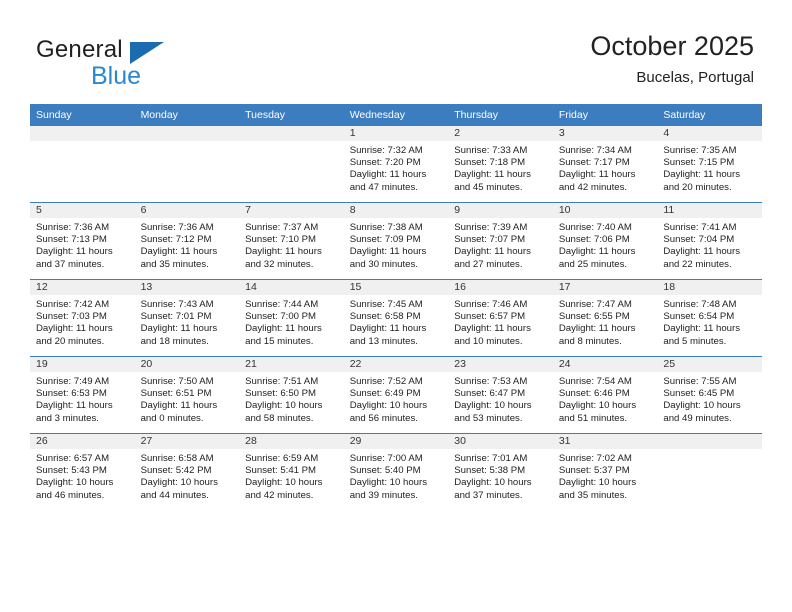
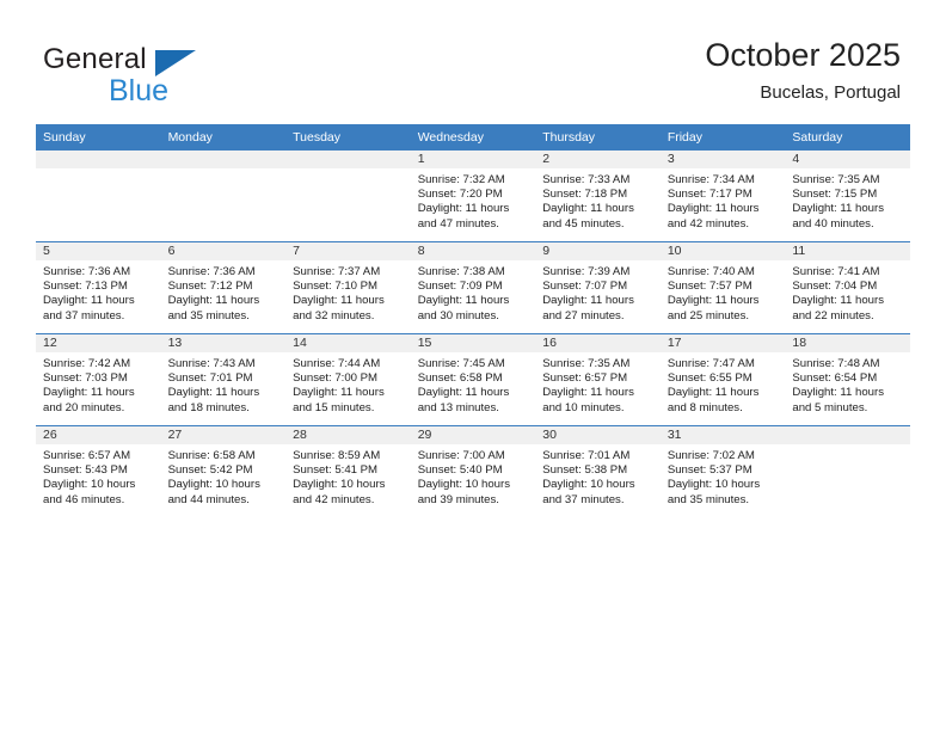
  General
  Blue
  October 2025
  Bucelas, Portugal
  Sunday	Monday	Tuesday	Wednesday	Thursday	Friday	Saturday
- 			1Sunrise: 7:32 AMSunset: 7:20 PMDaylight: 11 hoursand 47 minutes.	2Sunrise: 7:33 AMSunset: 7:18 PMDaylight: 11 hoursand 45 minutes.	3Sunrise: 7:34 AMSunset: 7:17 PMDaylight: 11 hoursand 42 minutes.	4Sunrise: 7:35 AMSunset: 7:15 PMDaylight: 11 hoursand 20 minutes.
+ 			1Sunrise: 7:32 AMSunset: 7:20 PMDaylight: 11 hoursand 47 minutes.	2Sunrise: 7:33 AMSunset: 7:18 PMDaylight: 11 hoursand 45 minutes.	3Sunrise: 7:34 AMSunset: 7:17 PMDaylight: 11 hoursand 42 minutes.	4Sunrise: 7:35 AMSunset: 7:15 PMDaylight: 11 hoursand 40 minutes.
- 5Sunrise: 7:36 AMSunset: 7:13 PMDaylight: 11 hoursand 37 minutes.	6Sunrise: 7:36 AMSunset: 7:12 PMDaylight: 11 hoursand 35 minutes.	7Sunrise: 7:37 AMSunset: 7:10 PMDaylight: 11 hoursand 32 minutes.	8Sunrise: 7:38 AMSunset: 7:09 PMDaylight: 11 hoursand 30 minutes.	9Sunrise: 7:39 AMSunset: 7:07 PMDaylight: 11 hoursand 27 minutes.	10Sunrise: 7:40 AMSunset: 7:06 PMDaylight: 11 hoursand 25 minutes.	11Sunrise: 7:41 AMSunset: 7:04 PMDaylight: 11 hoursand 22 minutes.
+ 5Sunrise: 7:36 AMSunset: 7:13 PMDaylight: 11 hoursand 37 minutes.	6Sunrise: 7:36 AMSunset: 7:12 PMDaylight: 11 hoursand 35 minutes.	7Sunrise: 7:37 AMSunset: 7:10 PMDaylight: 11 hoursand 32 minutes.	8Sunrise: 7:38 AMSunset: 7:09 PMDaylight: 11 hoursand 30 minutes.	9Sunrise: 7:39 AMSunset: 7:07 PMDaylight: 11 hoursand 27 minutes.	10Sunrise: 7:40 AMSunset: 7:57 PMDaylight: 11 hoursand 25 minutes.	11Sunrise: 7:41 AMSunset: 7:04 PMDaylight: 11 hoursand 22 minutes.
- 12Sunrise: 7:42 AMSunset: 7:03 PMDaylight: 11 hoursand 20 minutes.	13Sunrise: 7:43 AMSunset: 7:01 PMDaylight: 11 hoursand 18 minutes.	14Sunrise: 7:44 AMSunset: 7:00 PMDaylight: 11 hoursand 15 minutes.	15Sunrise: 7:45 AMSunset: 6:58 PMDaylight: 11 hoursand 13 minutes.	16Sunrise: 7:46 AMSunset: 6:57 PMDaylight: 11 hoursand 10 minutes.	17Sunrise: 7:47 AMSunset: 6:55 PMDaylight: 11 hoursand 8 minutes.	18Sunrise: 7:48 AMSunset: 6:54 PMDaylight: 11 hoursand 5 minutes.
+ 12Sunrise: 7:42 AMSunset: 7:03 PMDaylight: 11 hoursand 20 minutes.	13Sunrise: 7:43 AMSunset: 7:01 PMDaylight: 11 hoursand 18 minutes.	14Sunrise: 7:44 AMSunset: 7:00 PMDaylight: 11 hoursand 15 minutes.	15Sunrise: 7:45 AMSunset: 6:58 PMDaylight: 11 hoursand 13 minutes.	16Sunrise: 7:35 AMSunset: 6:57 PMDaylight: 11 hoursand 10 minutes.	17Sunrise: 7:47 AMSunset: 6:55 PMDaylight: 11 hoursand 8 minutes.	18Sunrise: 7:48 AMSunset: 6:54 PMDaylight: 11 hoursand 5 minutes.
- 19Sunrise: 7:49 AMSunset: 6:53 PMDaylight: 11 hoursand 3 minutes.	20Sunrise: 7:50 AMSunset: 6:51 PMDaylight: 11 hoursand 0 minutes.	21Sunrise: 7:51 AMSunset: 6:50 PMDaylight: 10 hoursand 58 minutes.	22Sunrise: 7:52 AMSunset: 6:49 PMDaylight: 10 hoursand 56 minutes.	23Sunrise: 7:53 AMSunset: 6:47 PMDaylight: 10 hoursand 53 minutes.	24Sunrise: 7:54 AMSunset: 6:46 PMDaylight: 10 hoursand 51 minutes.	25Sunrise: 7:55 AMSunset: 6:45 PMDaylight: 10 hoursand 49 minutes.
- 26Sunrise: 6:57 AMSunset: 5:43 PMDaylight: 10 hoursand 46 minutes.	27Sunrise: 6:58 AMSunset: 5:42 PMDaylight: 10 hoursand 44 minutes.	28Sunrise: 6:59 AMSunset: 5:41 PMDaylight: 10 hoursand 42 minutes.	29Sunrise: 7:00 AMSunset: 5:40 PMDaylight: 10 hoursand 39 minutes.	30Sunrise: 7:01 AMSunset: 5:38 PMDaylight: 10 hoursand 37 minutes.	31Sunrise: 7:02 AMSunset: 5:37 PMDaylight: 10 hoursand 35 minutes.
+ 26Sunrise: 6:57 AMSunset: 5:43 PMDaylight: 10 hoursand 46 minutes.	27Sunrise: 6:58 AMSunset: 5:42 PMDaylight: 10 hoursand 44 minutes.	28Sunrise: 8:59 AMSunset: 5:41 PMDaylight: 10 hoursand 42 minutes.	29Sunrise: 7:00 AMSunset: 5:40 PMDaylight: 10 hoursand 39 minutes.	30Sunrise: 7:01 AMSunset: 5:38 PMDaylight: 10 hoursand 37 minutes.	31Sunrise: 7:02 AMSunset: 5:37 PMDaylight: 10 hoursand 35 minutes.
